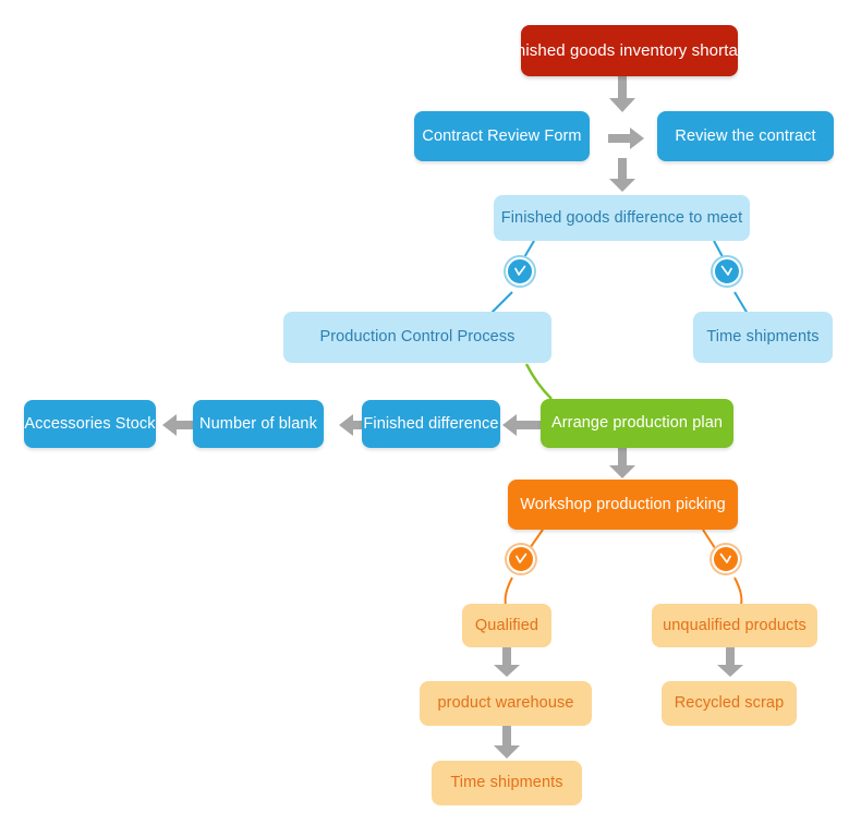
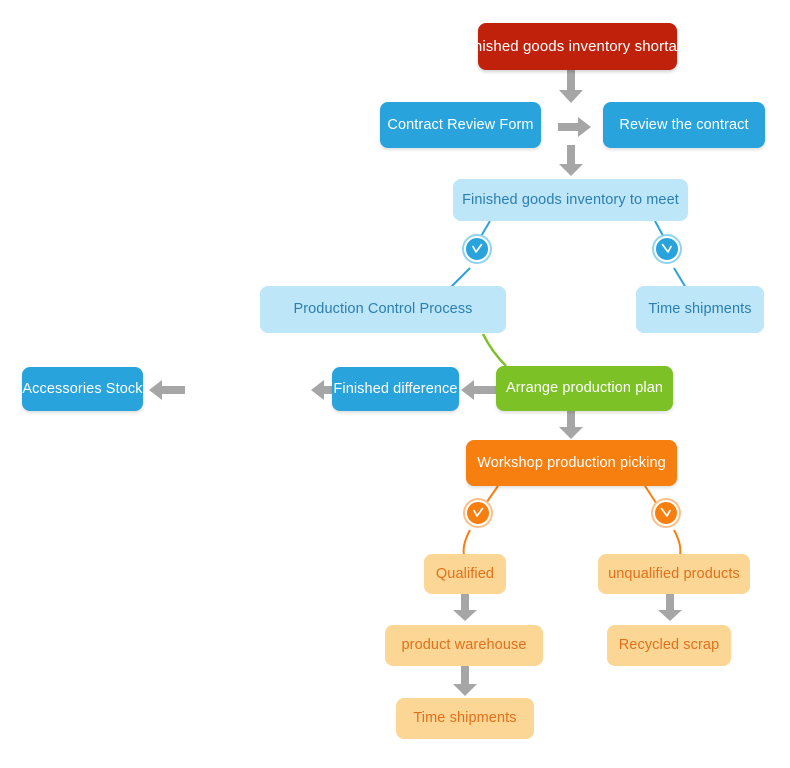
  Finished goods inventory shortage
  Contract Review Form
  Review the contract
- Finished goods difference to meet
+ Finished goods inventory to meet
  Production Control Process
  Time shipments
  Arrange production plan
  Finished difference
- Number of blank
  Accessories Stock
  Workshop production picking
  Qualified
  unqualified products
  product warehouse
  Recycled scrap
  Time shipments
